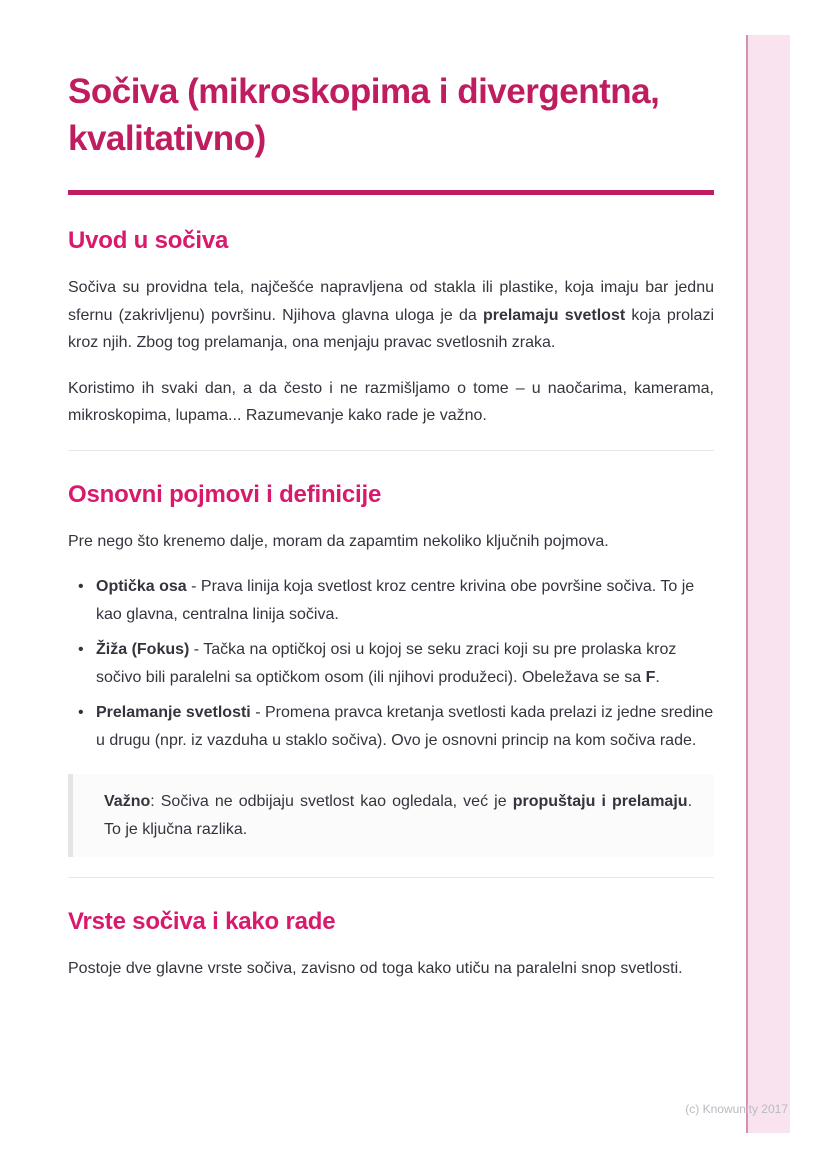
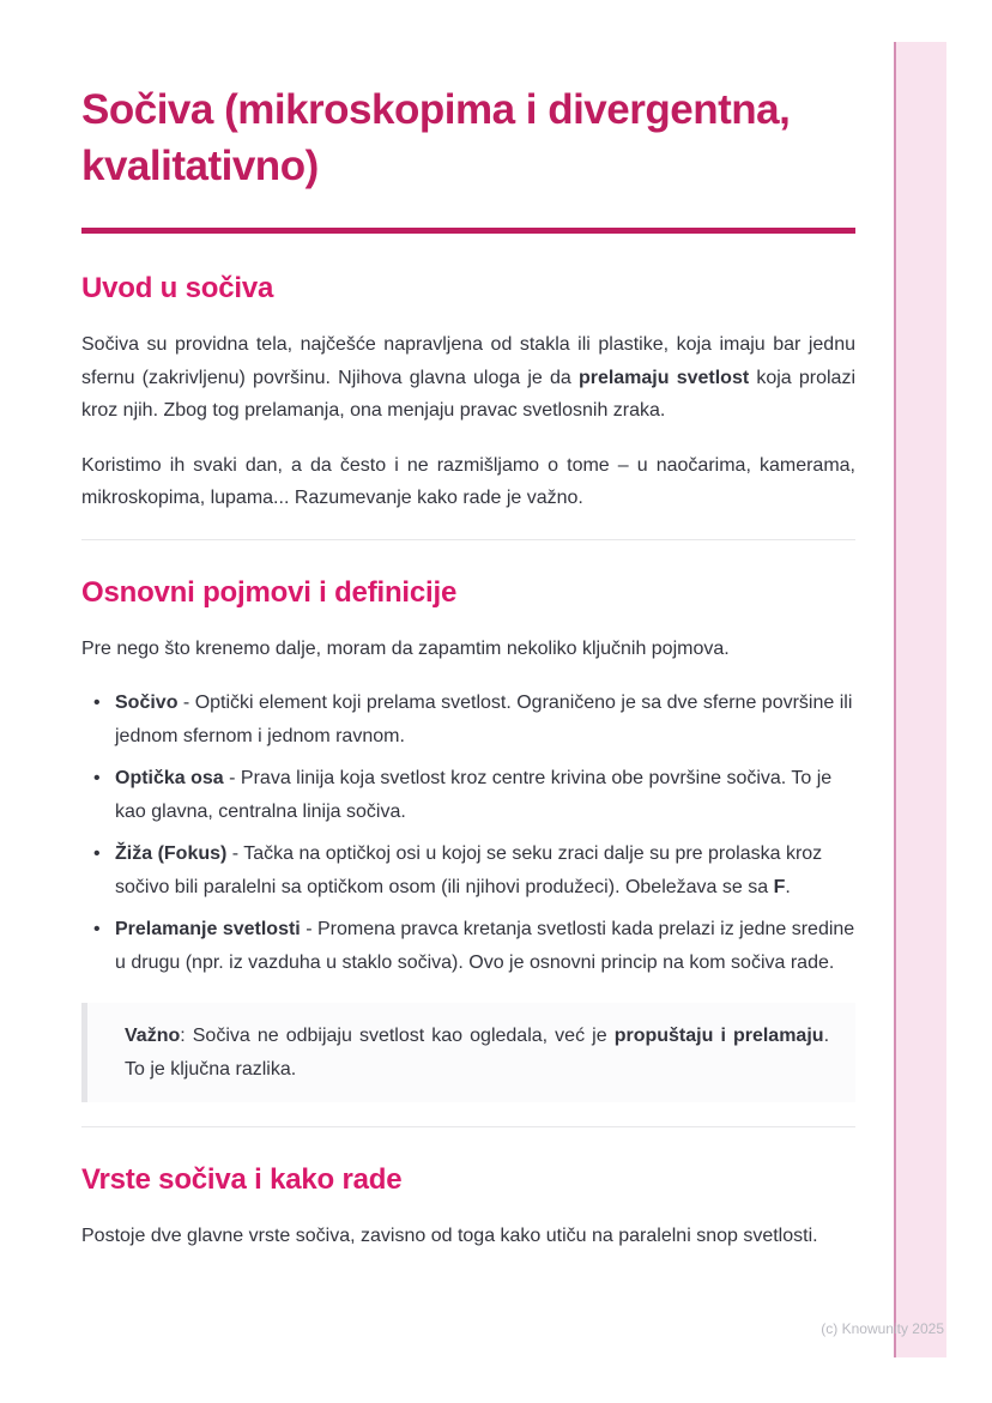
  Sočiva (mikroskopima i divergentna, kvalitativno)
  Uvod u sočiva
  Sočiva su providna tela, najčešće napravljena od stakla ili plastike, koja imaju bar jednu sfernu (zakrivljenu) površinu. Njihova glavna uloga je da prelamaju svetlost koja prolazi kroz njih. Zbog tog prelamanja, ona menjaju pravac svetlosnih zraka.
  Koristimo ih svaki dan, a da često i ne razmišljamo o tome – u naočarima, kamerama, mikroskopima, lupama... Razumevanje kako rade je važno.
  Osnovni pojmovi i definicije
  Pre nego što krenemo dalje, moram da zapamtim nekoliko ključnih pojmova.
+ Sočivo - Optički element koji prelama svetlost. Ograničeno je sa dve sferne površine ili jednom sfernom i jednom ravnom.
  Optička osa - Prava linija koja svetlost kroz centre krivina obe površine sočiva. To je kao glavna, centralna linija sočiva.
- Žiža (Fokus) - Tačka na optičkoj osi u kojoj se seku zraci koji su pre prolaska kroz sočivo bili paralelni sa optičkom osom (ili njihovi produžeci). Obeležava se sa F.
+ Žiža (Fokus) - Tačka na optičkoj osi u kojoj se seku zraci dalje su pre prolaska kroz sočivo bili paralelni sa optičkom osom (ili njihovi produžeci). Obeležava se sa F.
  Prelamanje svetlosti - Promena pravca kretanja svetlosti kada prelazi iz jedne sredine u drugu (npr. iz vazduha u staklo sočiva). Ovo je osnovni princip na kom sočiva rade.
  Važno: Sočiva ne odbijaju svetlost kao ogledala, već je propuštaju i prelamaju. To je ključna razlika.
  Vrste sočiva i kako rade
  Postoje dve glavne vrste sočiva, zavisno od toga kako utiču na paralelni snop svetlosti.
- (c) Knowunity 2017
+ (c) Knowunity 2025
